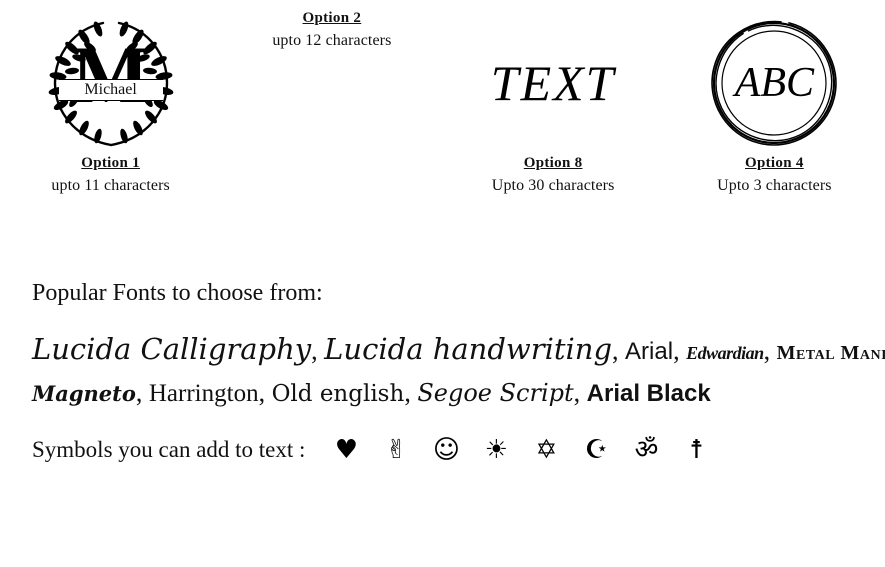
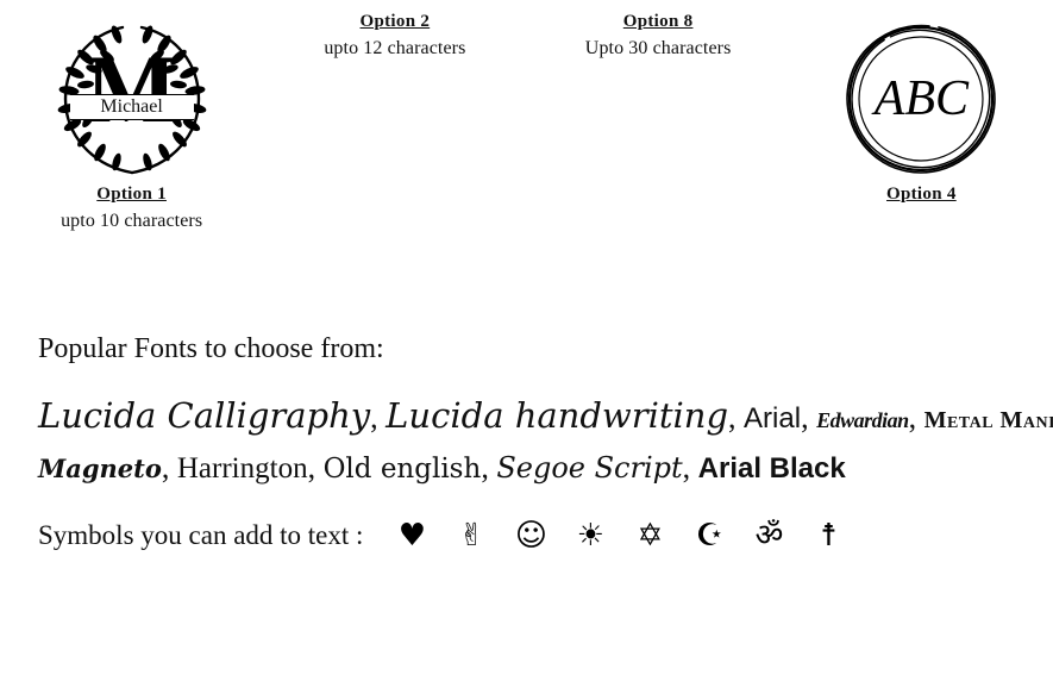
  M
  Michael
  Option 1
- upto 11 characters
+ upto 10 characters
  Option 2
  upto 12 characters
- TEXT
  Option 8
  Upto 30 characters
  ABC
  Option 4
- Upto 3 characters
  Popular Fonts to choose from:
  Lucida Calligraphy, Lucida handwriting, Arial, Edwardian, Metal Mani
  Magneto, Harrington, Old english, Segoe Script, Arial Black
  Symbols you can add to text :
  ♥
  ✌
  ☺
  ☀
  ✡
  ☪
  ॐ
  ☨
